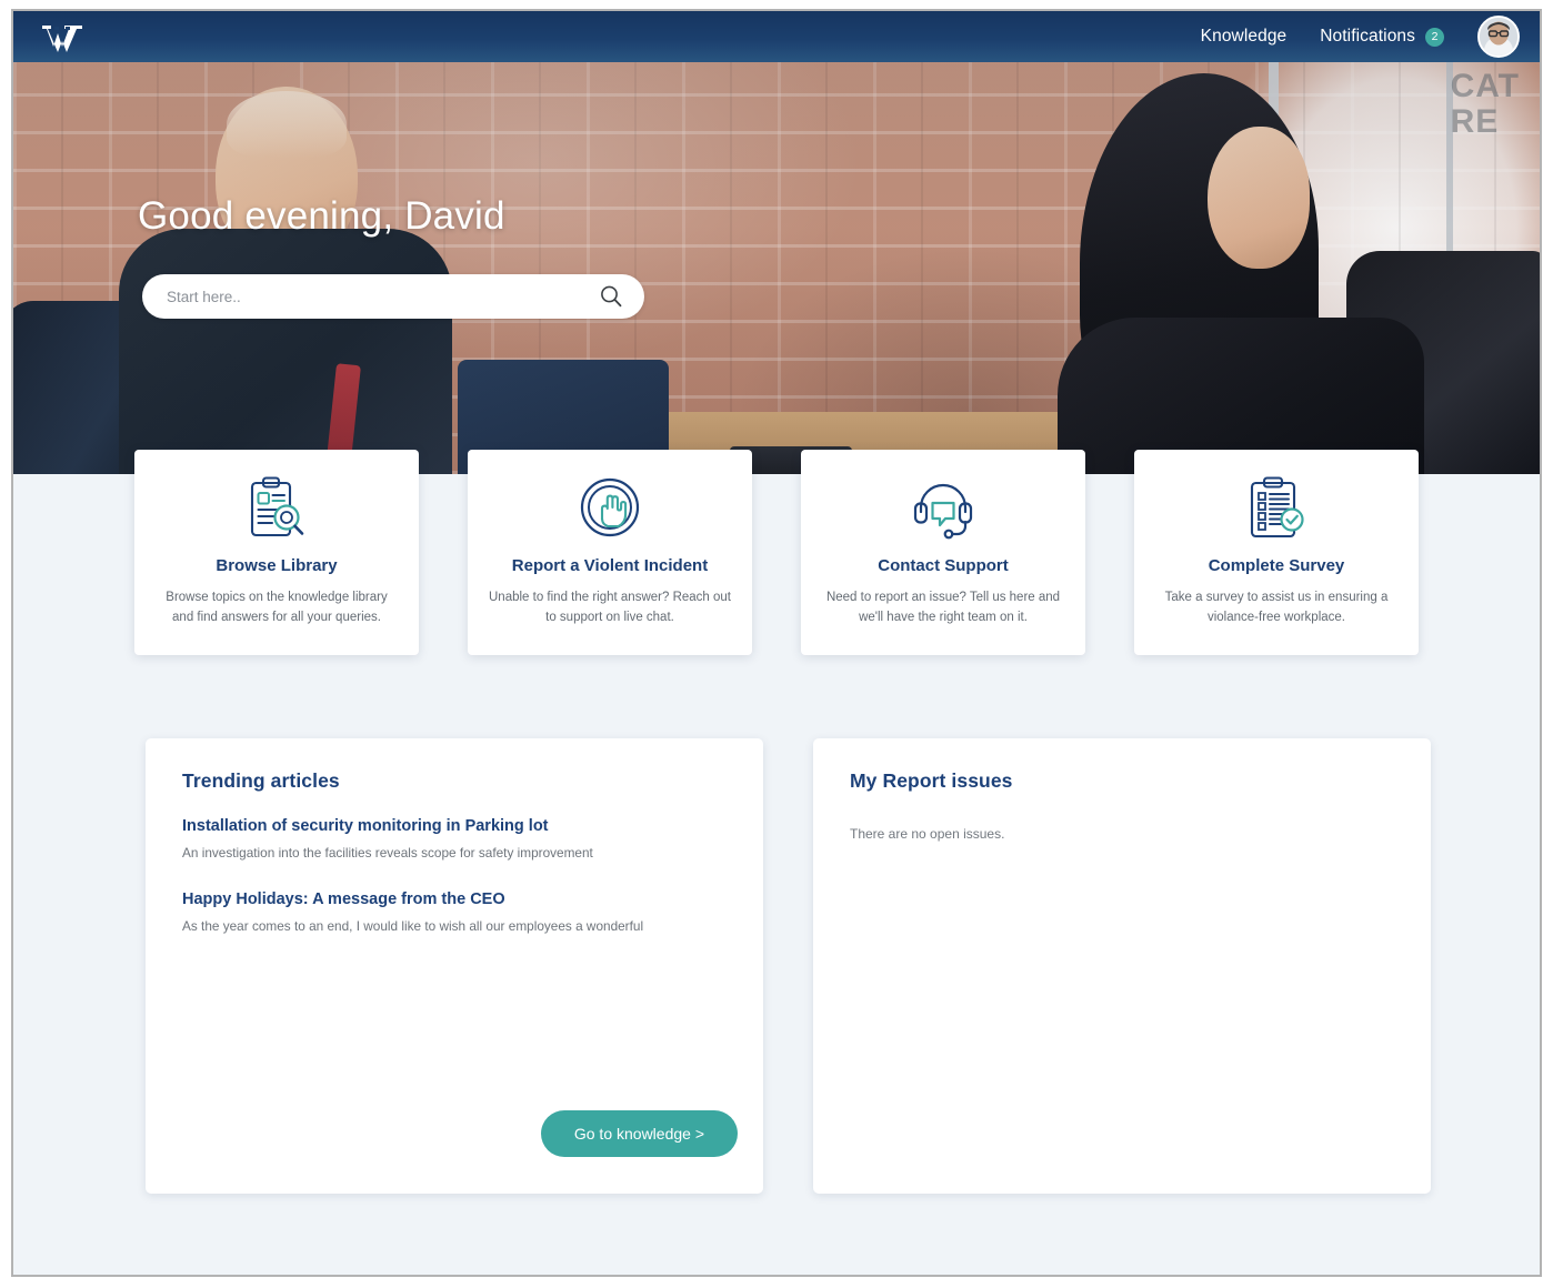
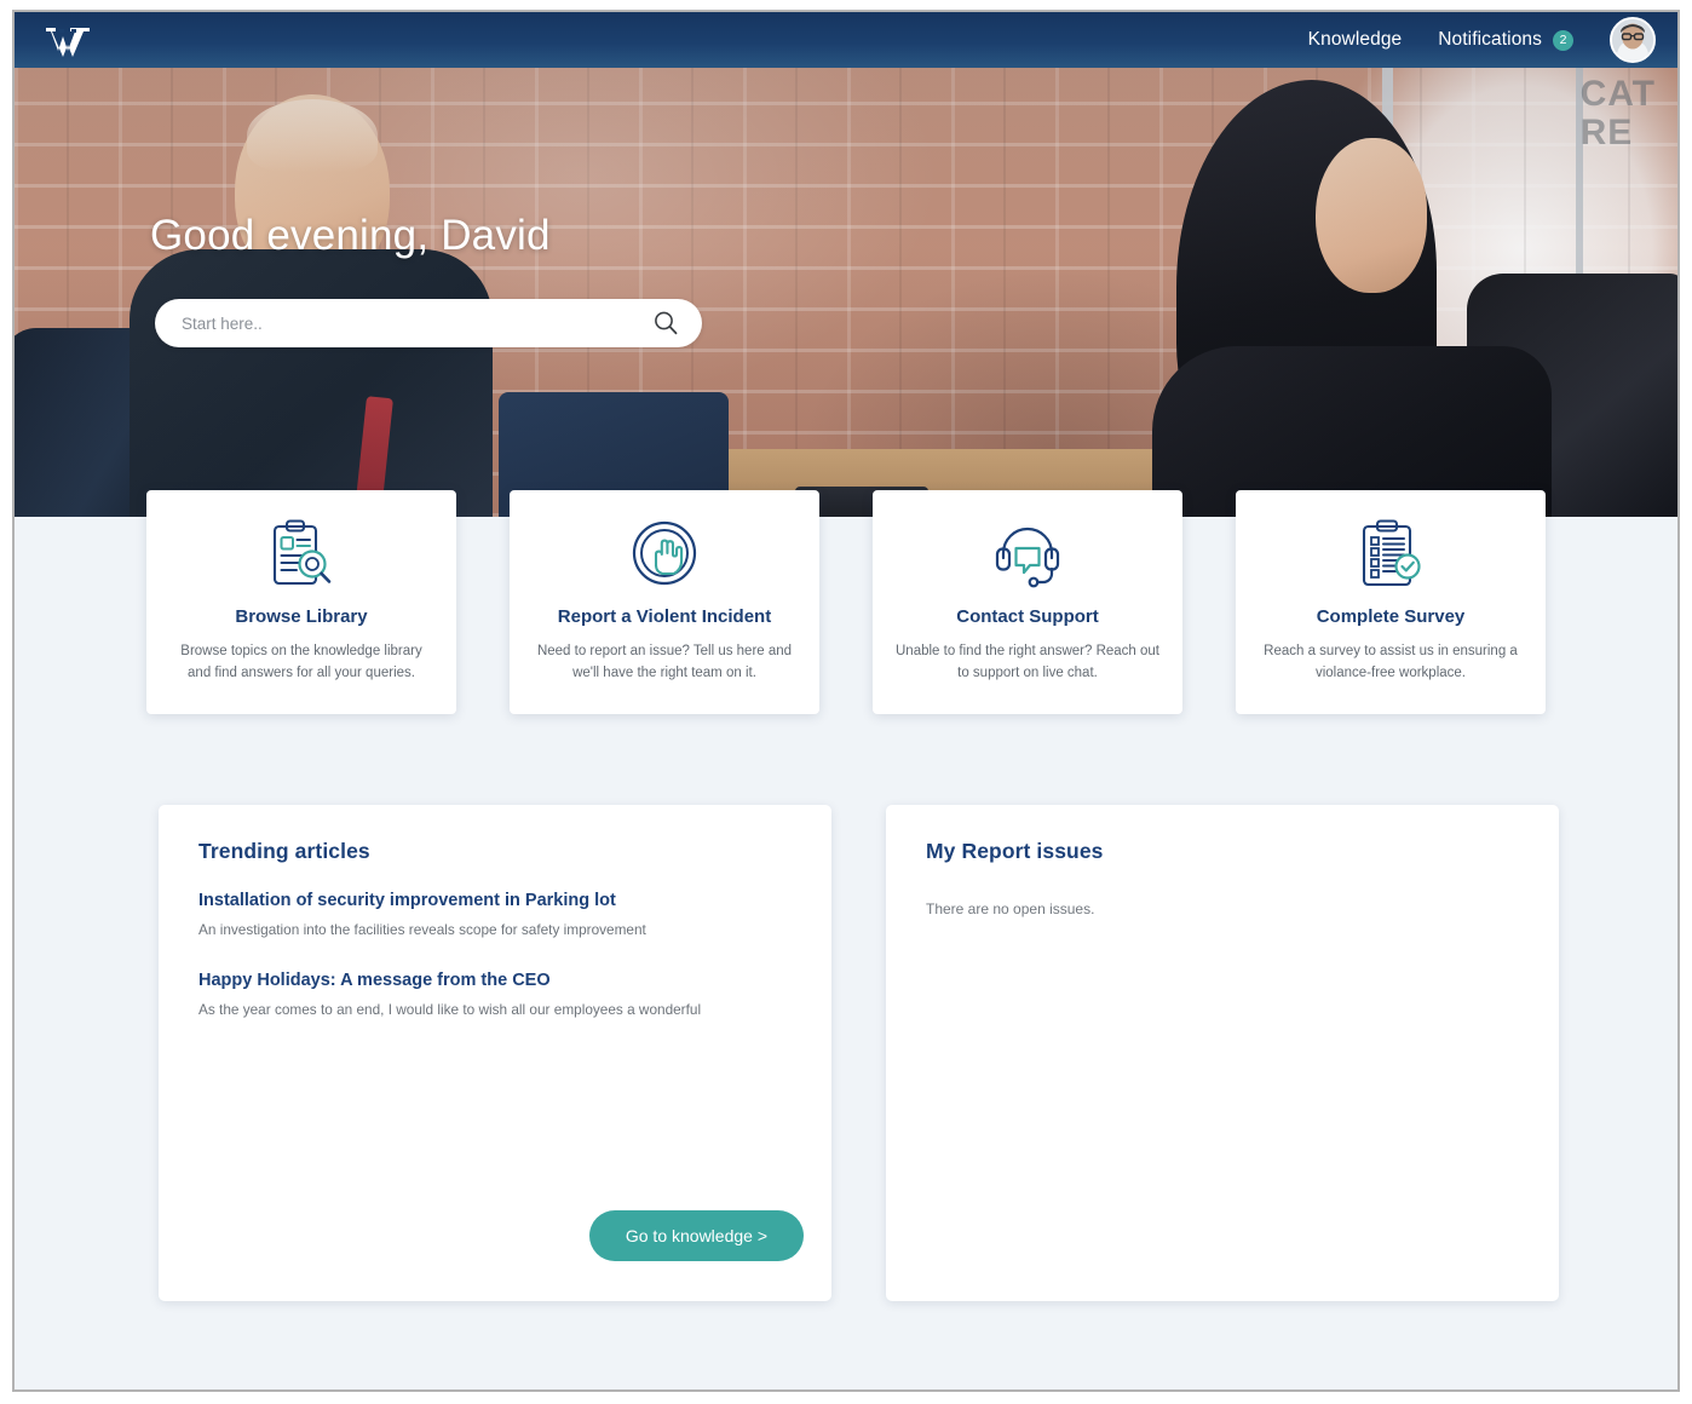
  Knowledge
  Notifications
  2
  Good evening, David
  Start here..
  Browse Library
  Browse topics on the knowledge library and find answers for all your queries.
  Report a Violent Incident
- Unable to find the right answer? Reach out to support on live chat.
+ Need to report an issue? Tell us here and we'll have the right team on it.
  Contact Support
- Need to report an issue? Tell us here and we'll have the right team on it.
+ Unable to find the right answer? Reach out to support on live chat.
  Complete Survey
- Take a survey to assist us in ensuring a violance-free workplace.
+ Reach a survey to assist us in ensuring a violance-free workplace.
  Trending articles
- Installation of security monitoring in Parking lot
+ Installation of security improvement in Parking lot
  An investigation into the facilities reveals scope for safety improvement
  Happy Holidays: A message from the CEO
  As the year comes to an end, I would like to wish all our employees a wonderful
  Go to knowledge >
  My Report issues
  There are no open issues.
